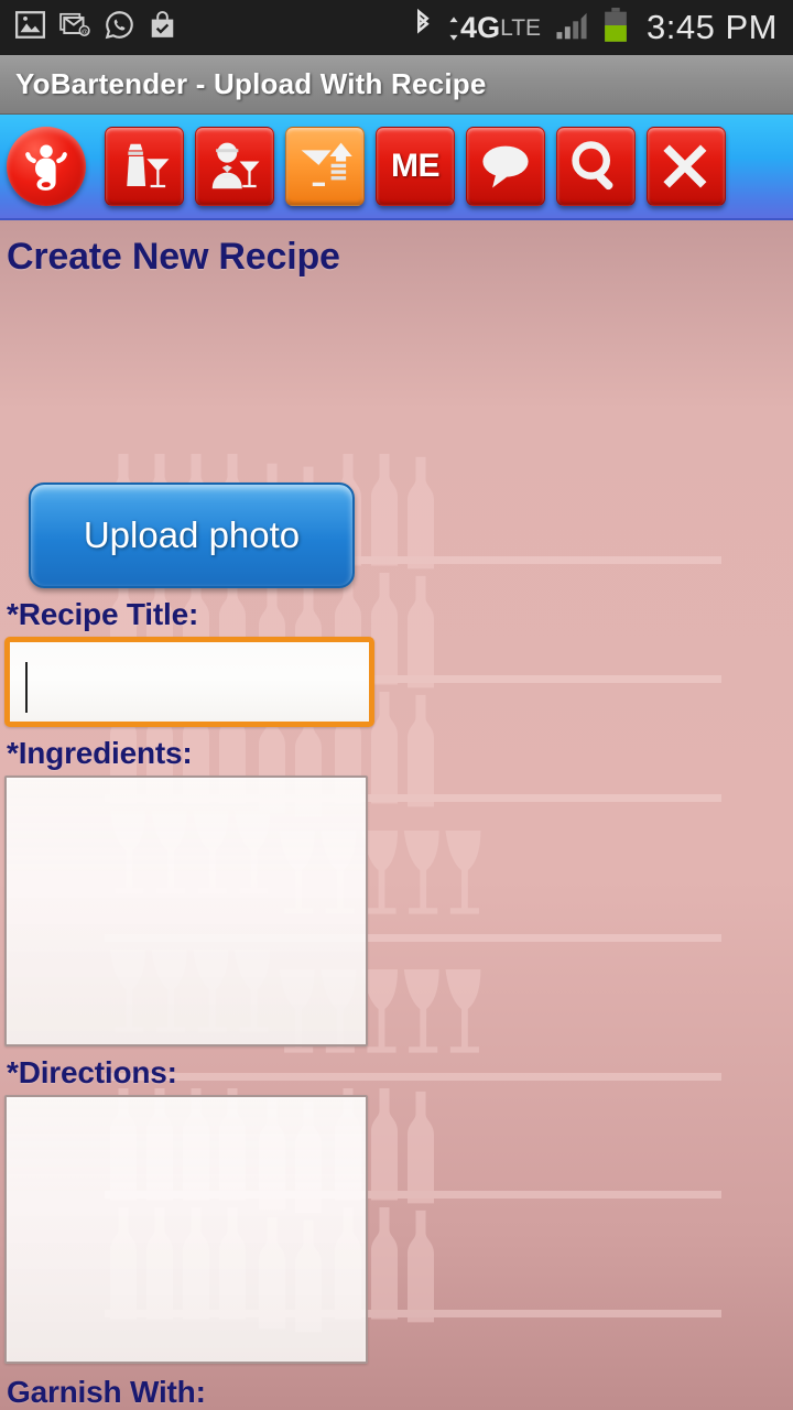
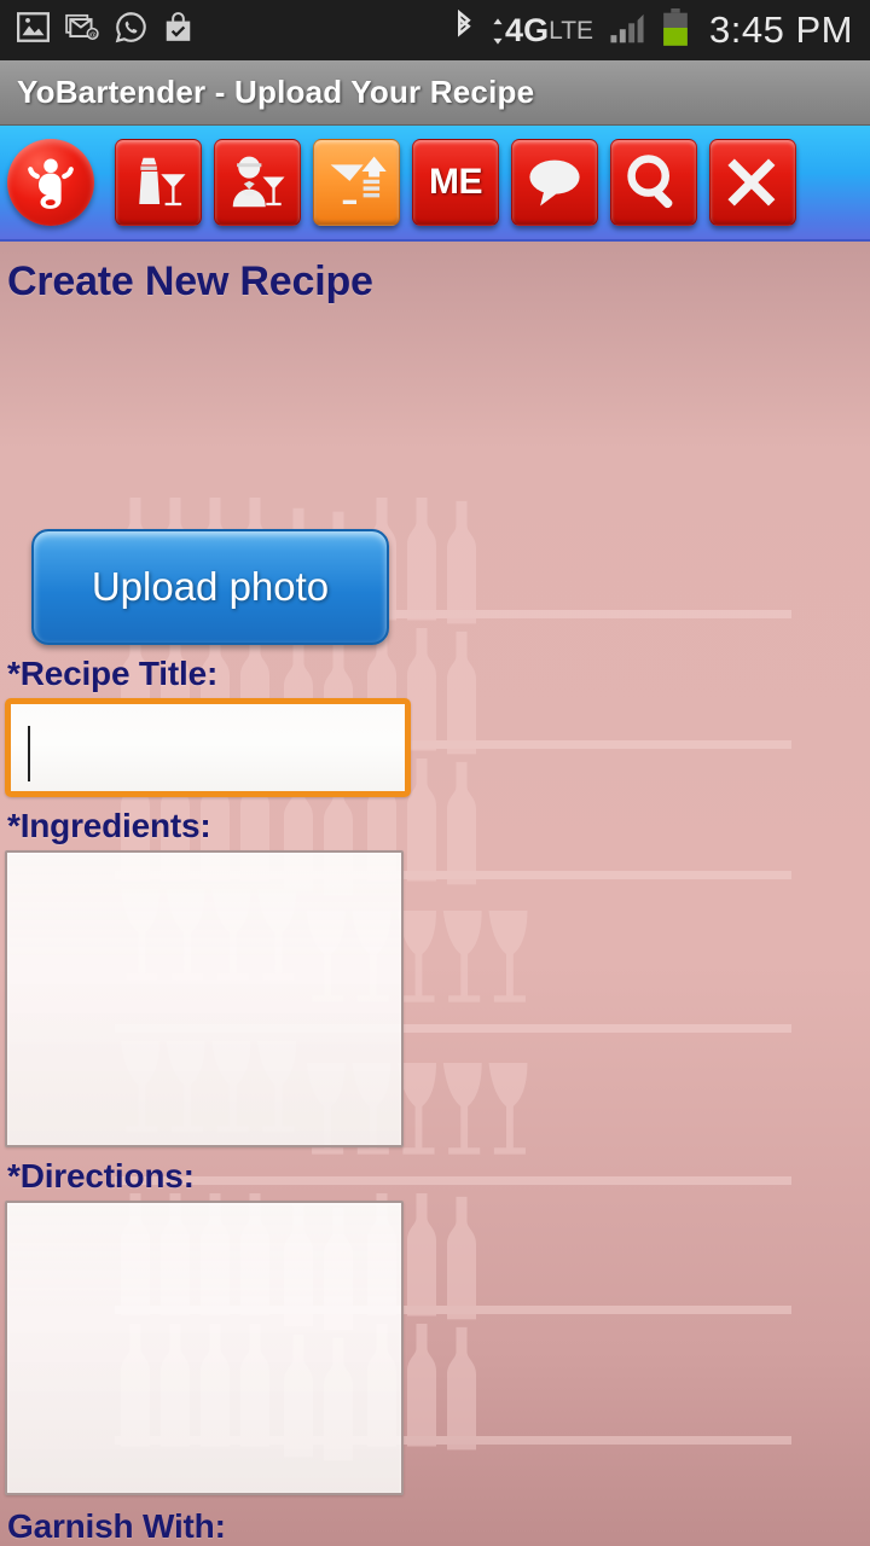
  4G
  LTE
  3:45 PM
- YoBartender - Upload With Recipe
+ YoBartender - Upload Your Recipe
  ME
  Create New Recipe
  Upload photo
  *Recipe Title:
  *Ingredients:
  *Directions:
  Garnish With:
